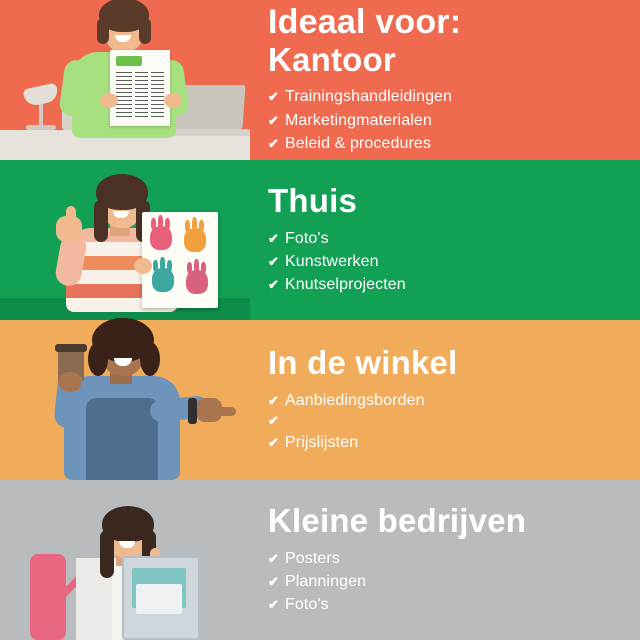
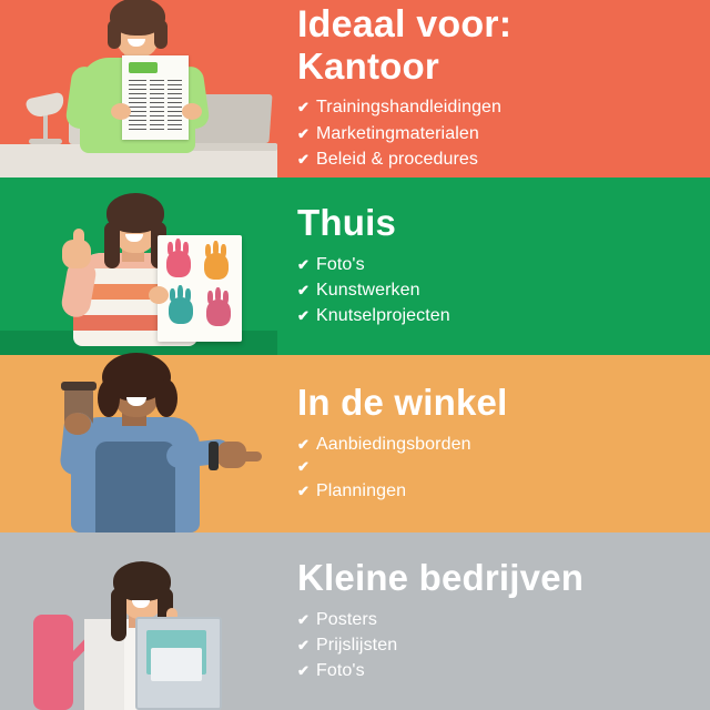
  Ideaal voor:
  Kantoor
  ✔
  Trainingshandleidingen
  ✔
  Marketingmaterialen
  ✔
  Beleid & procedures
  Thuis
  ✔
  Foto's
  ✔
  Kunstwerken
  ✔
  Knutselprojecten
  In de winkel
  ✔
  Aanbiedingsborden
  ✔
  ✔
- Prijslijsten
+ Planningen
  Kleine bedrijven
  ✔
  Posters
  ✔
- Planningen
+ Prijslijsten
  ✔
  Foto's
